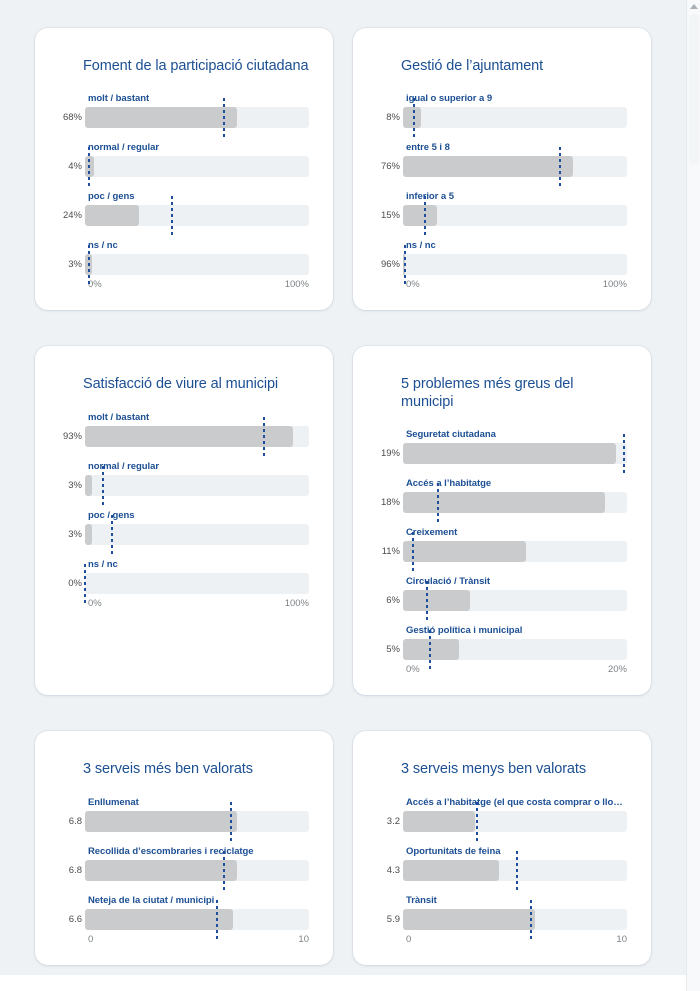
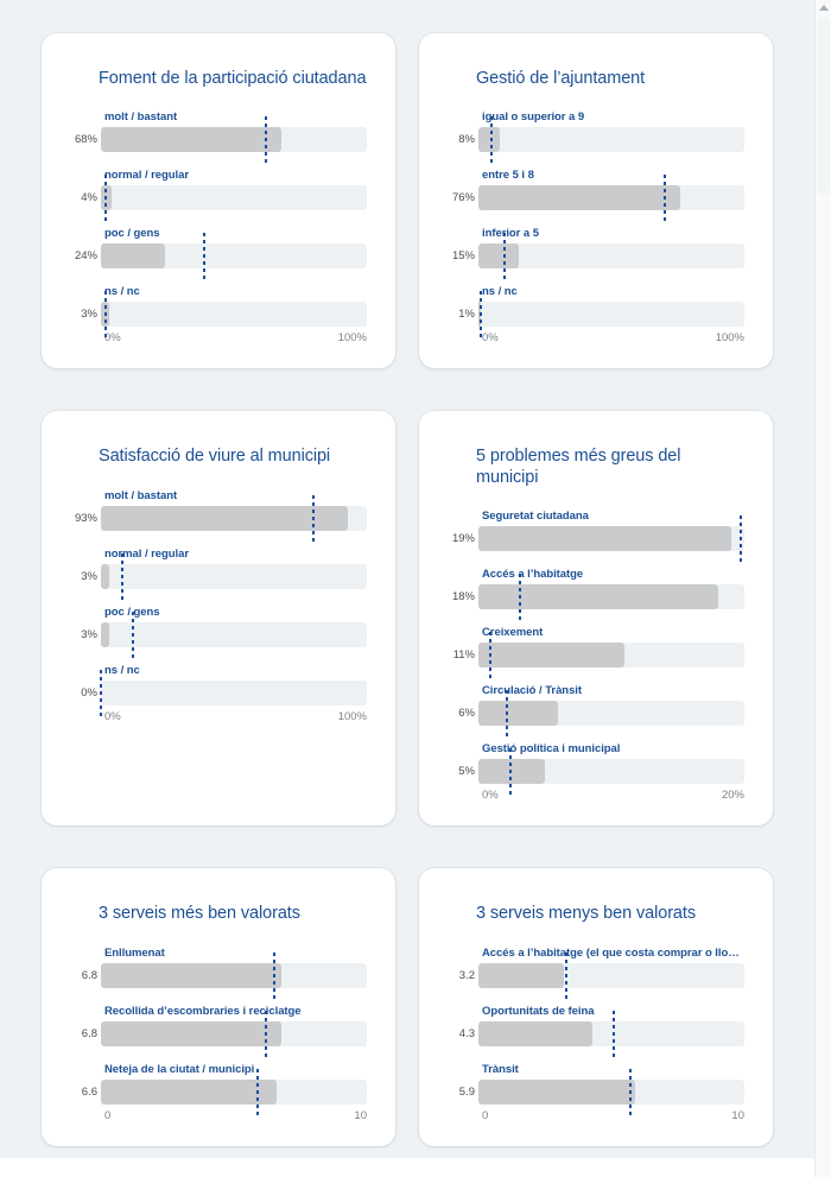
  Foment de la participació ciutadana
  molt / bastant
  68%
  normal / regular
  4%
  poc / gens
  24%
  ns / nc
  3%
  0%
  100%
  Gestió de l’ajuntament
  igual o superior a 9
  8%
  entre 5 i 8
  76%
  infeior a 5
  15%
  ns / nc
- 96%
+ 1%
  0%
  100%
  Satisfacció de viure al municipi
  molt / bastant
  93%
  nomal / regular
  3%
  poc / gens
  3%
  ns / nc
  0%
  0%
  100%
  5 problemes més greus del municipi
  Seguretat ciutadana
  19%
  Accés a l’habitatge
  18%
  Creixement
  11%
  Circlació / Trànsit
  6%
  Gestó política i municipal
  5%
  0%
  20%
  3 serveis més ben valorats
  Enllumenat
  6.8
  Recollida d’escombraries i reciclatge
  6.8
  Neteja de la ciutat / municipi
  6.6
  0
  10
  3 serveis menys ben valorats
  Accés a l’habitatge (el que costa comprar o llo…
  3.2
  Oportunitats de feina
  4.3
  Trànsit
  5.9
  0
  10
